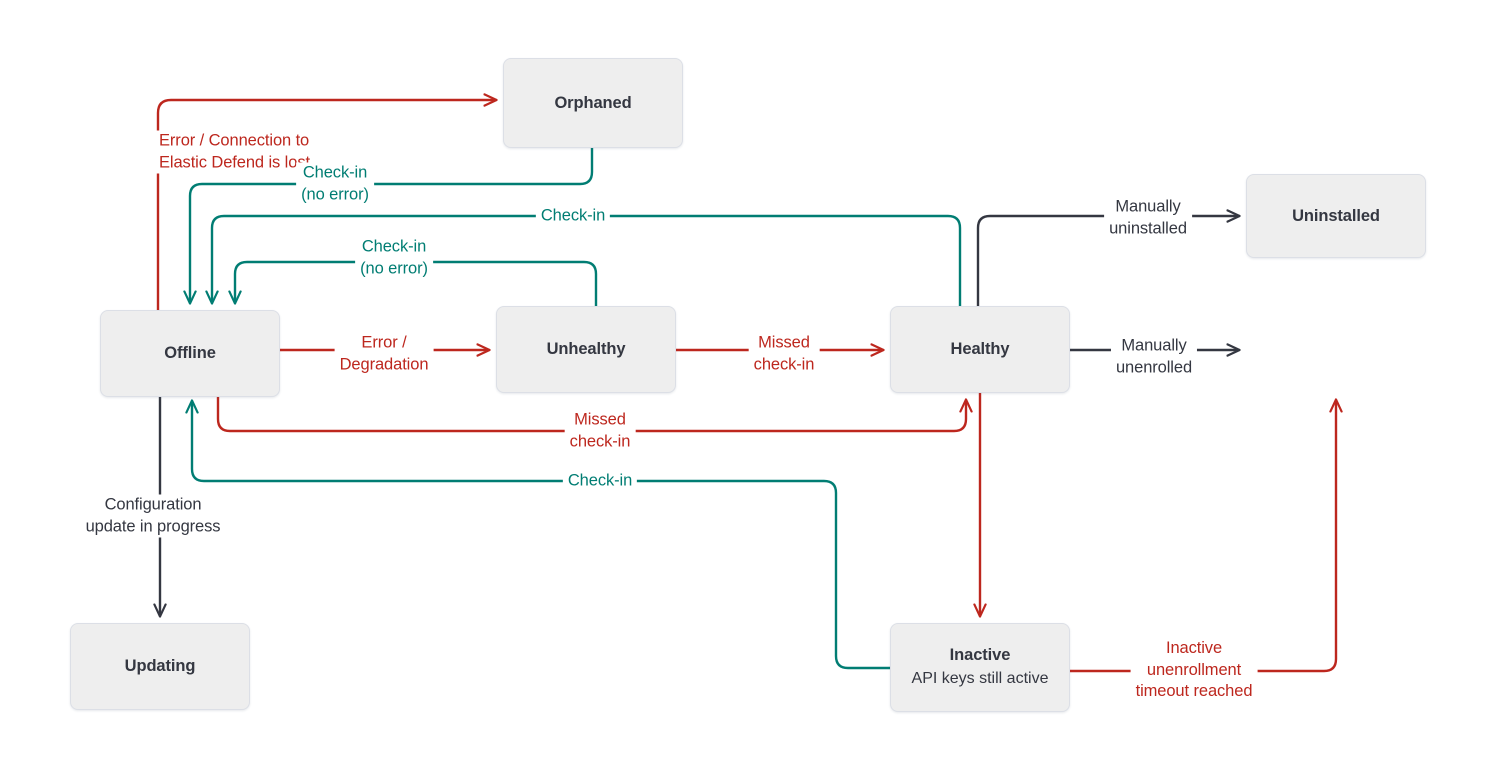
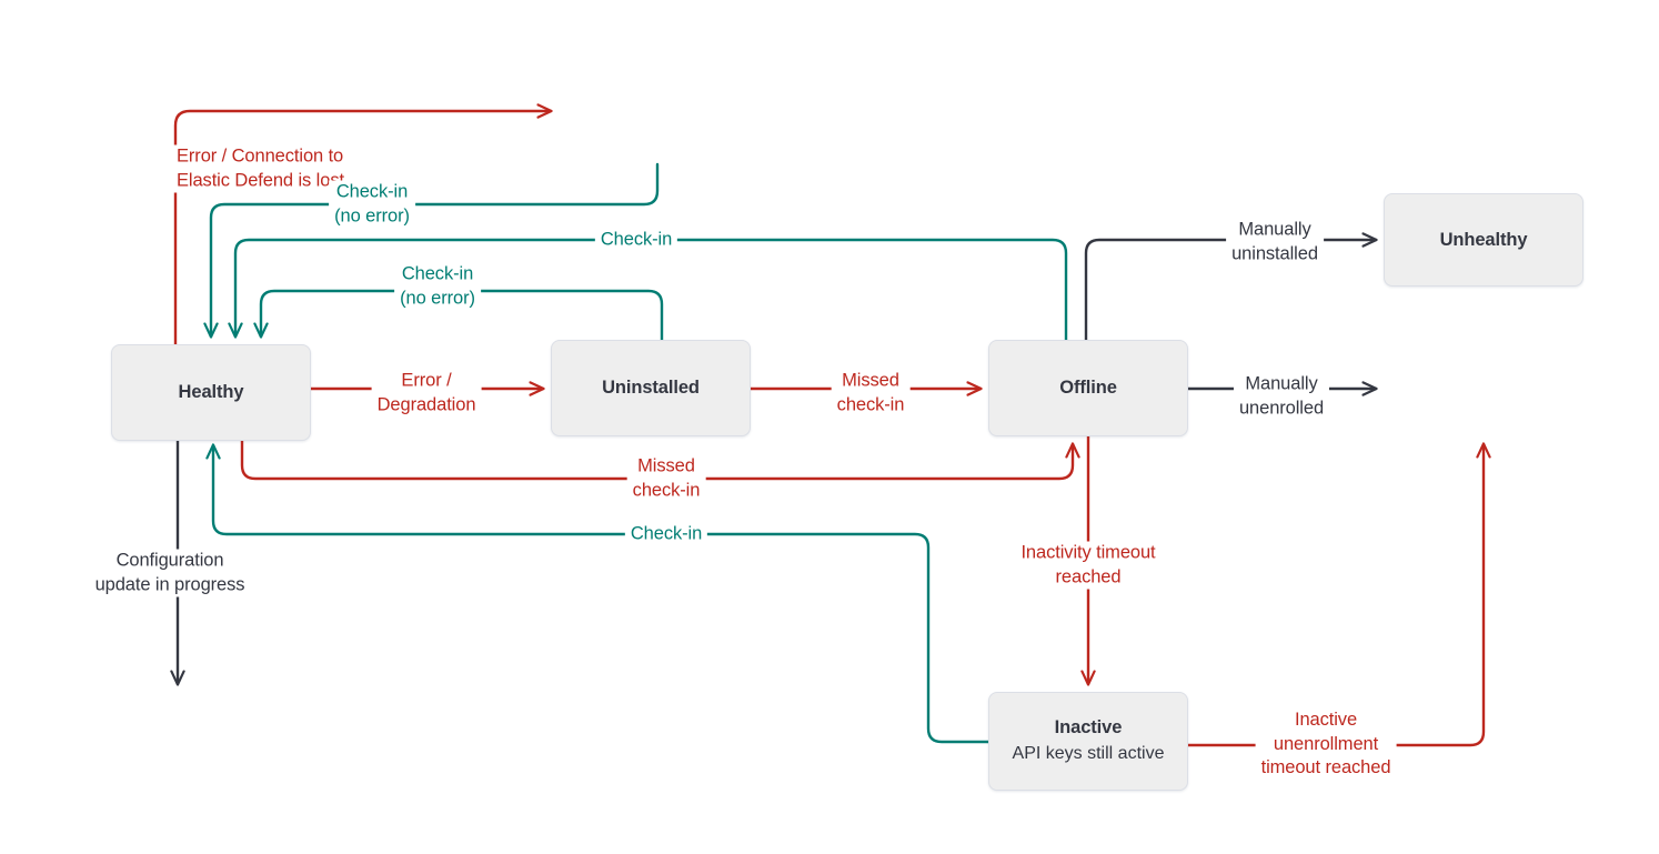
- Orphaned
- Offline
+ Healthy
- Unhealthy
+ Uninstalled
- Healthy
+ Offline
- Uninstalled
+ Unhealthy
  Inactive
  API keys still active
- Updating
  Error / Connection to
  Elastic Defend is lo
  Check-in
  (no error)
  Check-in
  Check-in
  (no error)
  Error /
  Degradation
  Missed
  check-in
  Missed
  check-in
  Check-in
  Manually
  uninstalled
  Manually
  unenrolled
+ Inactivity timeout
+ reached
  Configuration
  update in progress
  Inactive
  unenrollment
  timeout reached
